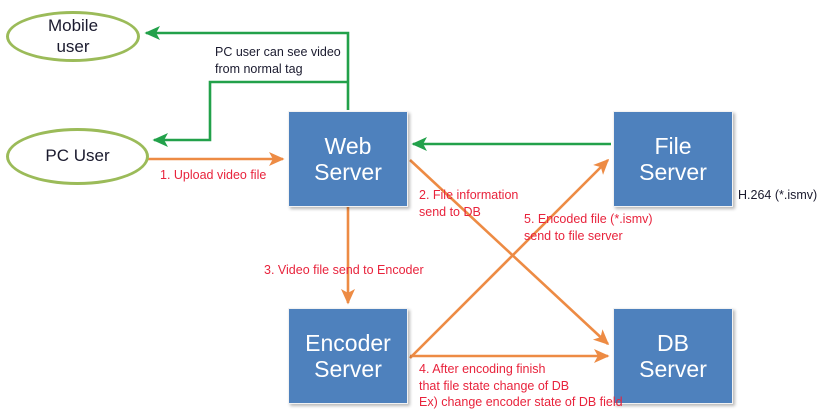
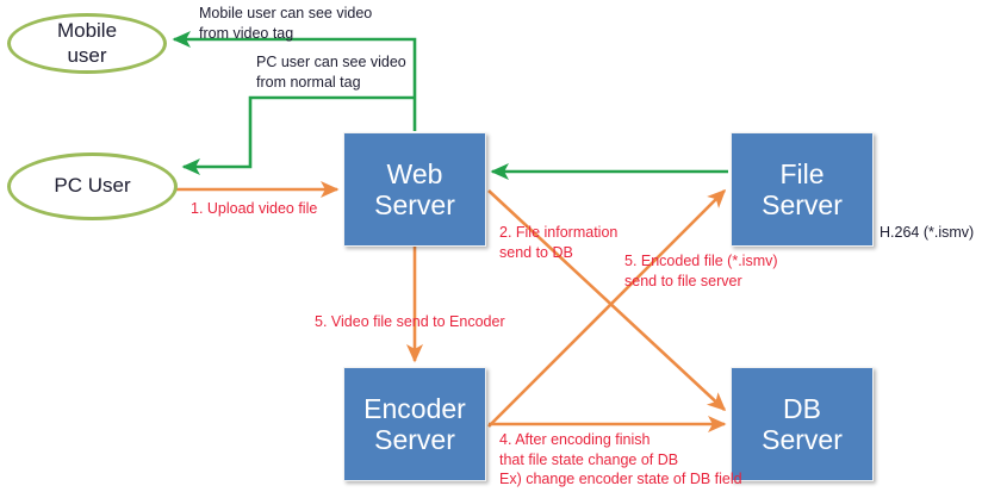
  Mobile
  user
  PC User
  Web
  Server
  File
  Server
  Encoder
  Server
  DB
  Server
+ Mobile user can see video
+ from video tag
  PC user can see video
  from normal tag
  1. Upload video file
  2. File information
  send to DB
  5. Encoded file (*.ismv)
  send to file server
- 3. Video file send to Encoder
+ 5. Video file send to Encoder
  4. After encoding finish
  that file state change of DB
  Ex) change encoder state of DB field
  H.264 (*.ismv)
